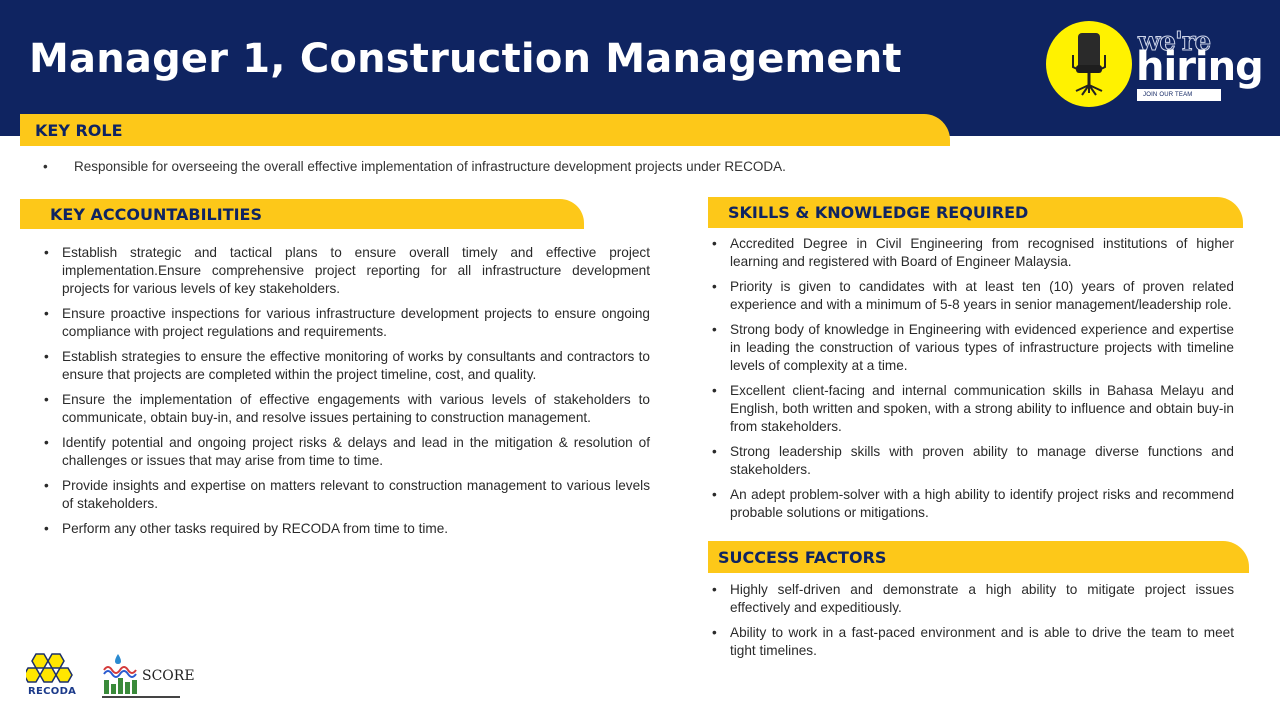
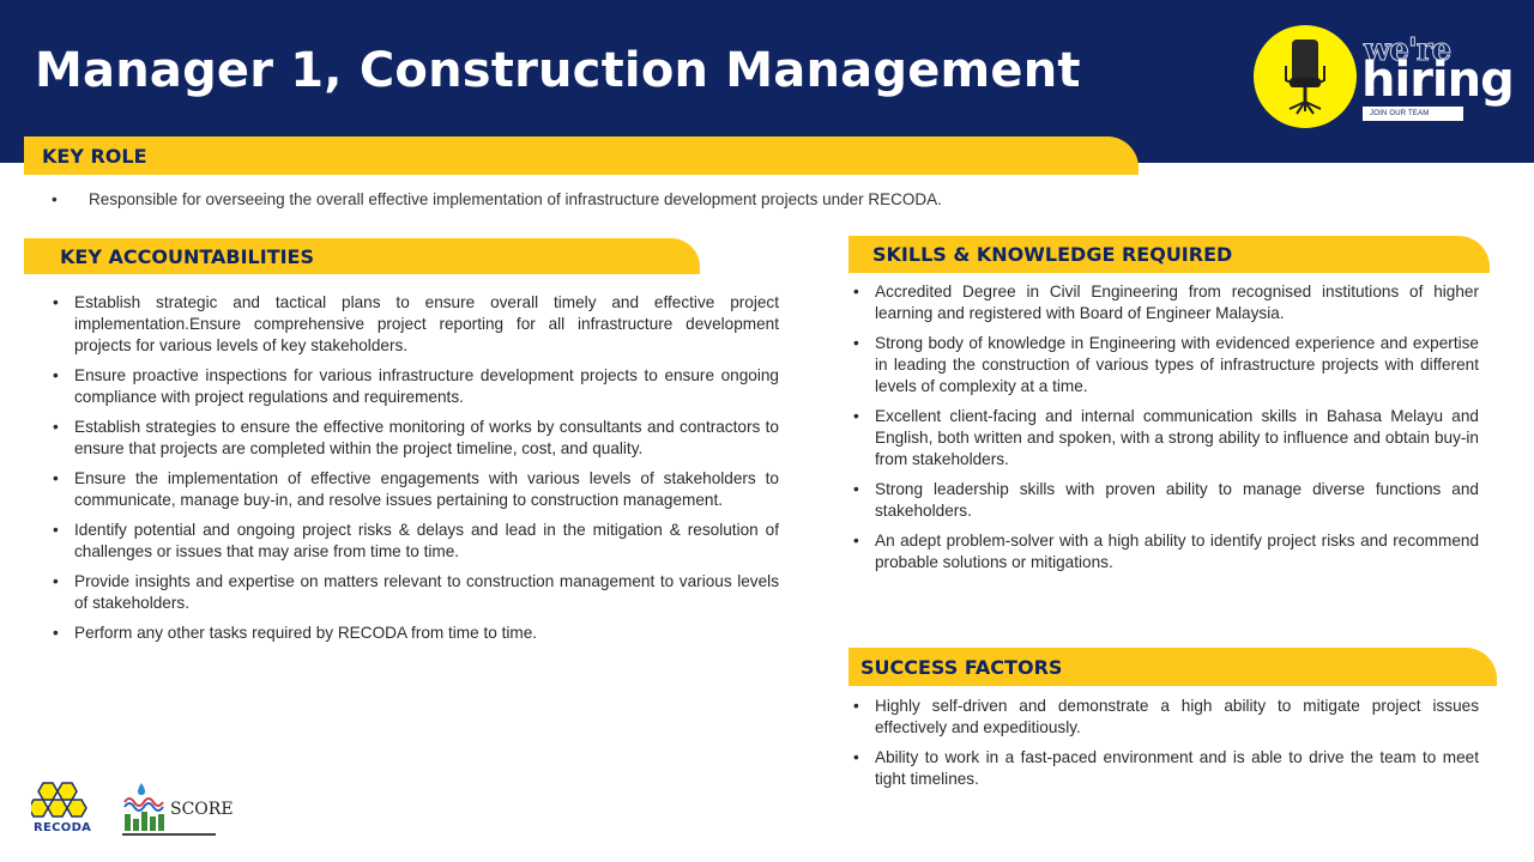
  Manager 1, Construction Management
  we're
  hiring
  KEY ROLE
  • Responsible for overseeing the overall effective implementation of infrastructure development projects under RECODA.
  KEY ACCOUNTABILITIES
  Establish strategic and tactical plans to ensure overall timely and effective project implementation.Ensure comprehensive project reporting for all infrastructure development projects for various levels of key stakeholders.
  Ensure proactive inspections for various infrastructure development projects to ensure ongoing compliance with project regulations and requirements.
  Establish strategies to ensure the effective monitoring of works by consultants and contractors to ensure that projects are completed within the project timeline, cost, and quality.
- Ensure the implementation of effective engagements with various levels of stakeholders to communicate, obtain buy-in, and resolve issues pertaining to construction management.
+ Ensure the implementation of effective engagements with various levels of stakeholders to communicate, manage buy-in, and resolve issues pertaining to construction management.
  Identify potential and ongoing project risks & delays and lead in the mitigation & resolution of challenges or issues that may arise from time to time.
  Provide insights and expertise on matters relevant to construction management to various levels of stakeholders.
  Perform any other tasks required by RECODA from time to time.
  SKILLS & KNOWLEDGE REQUIRED
  Accredited Degree in Civil Engineering from recognised institutions of higher learning and registered with Board of Engineer Malaysia.
- Priority is given to candidates with at least ten (10) years of proven related experience and with a minimum of 5-8 years in senior management/leadership role.
- Strong body of knowledge in Engineering with evidenced experience and expertise in leading the construction of various types of infrastructure projects with timeline levels of complexity at a time.
+ Strong body of knowledge in Engineering with evidenced experience and expertise in leading the construction of various types of infrastructure projects with different levels of complexity at a time.
  Excellent client-facing and internal communication skills in Bahasa Melayu and English, both written and spoken, with a strong ability to influence and obtain buy-in from stakeholders.
  Strong leadership skills with proven ability to manage diverse functions and stakeholders.
  An adept problem-solver with a high ability to identify project risks and recommend probable solutions or mitigations.
  SUCCESS FACTORS
  Highly self-driven and demonstrate a high ability to mitigate project issues effectively and expeditiously.
  Ability to work in a fast-paced environment and is able to drive the team to meet tight timelines.
  RECODA
  SCORE
